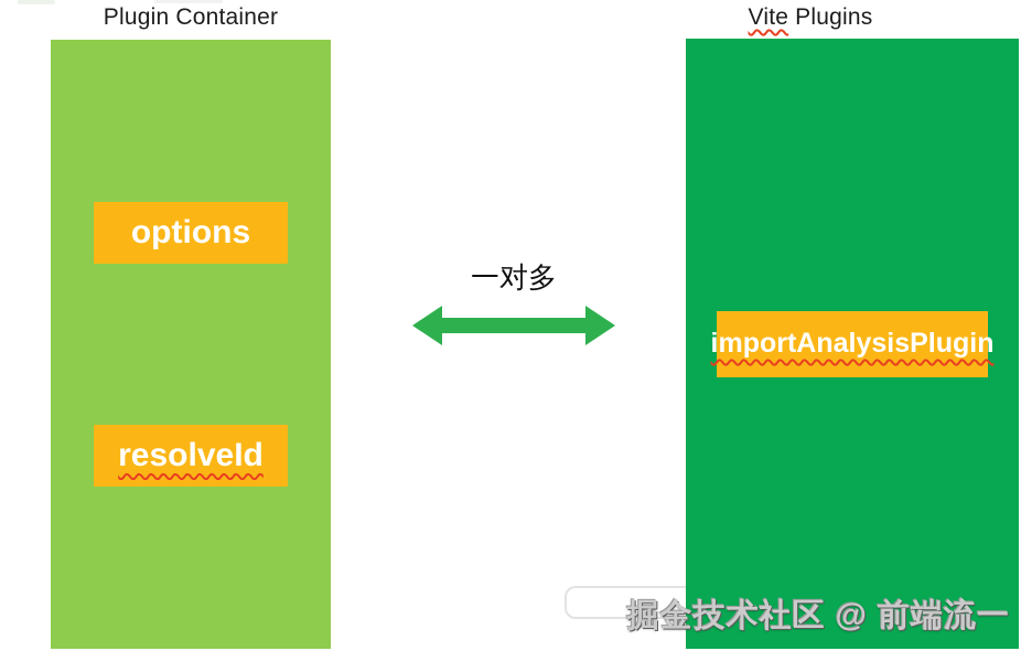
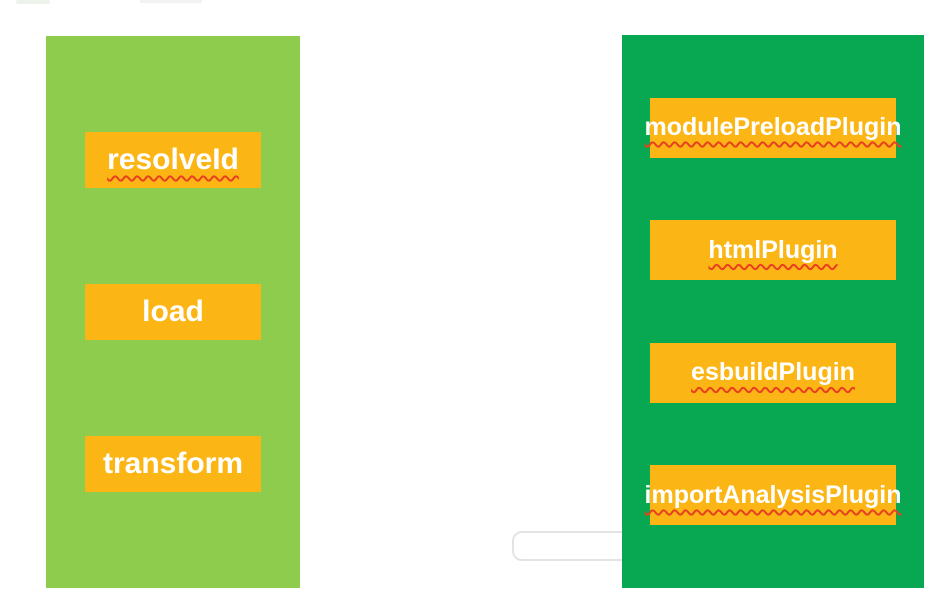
- Plugin Container
- Vite Plugins
- options
  resolveId
+ load
+ transform
+ modulePreloadPlugin
+ htmlPlugin
+ esbuildPlugin
  importAnalysisPlugin
- 一对多
- 掘金技术社区 @ 前端流一
